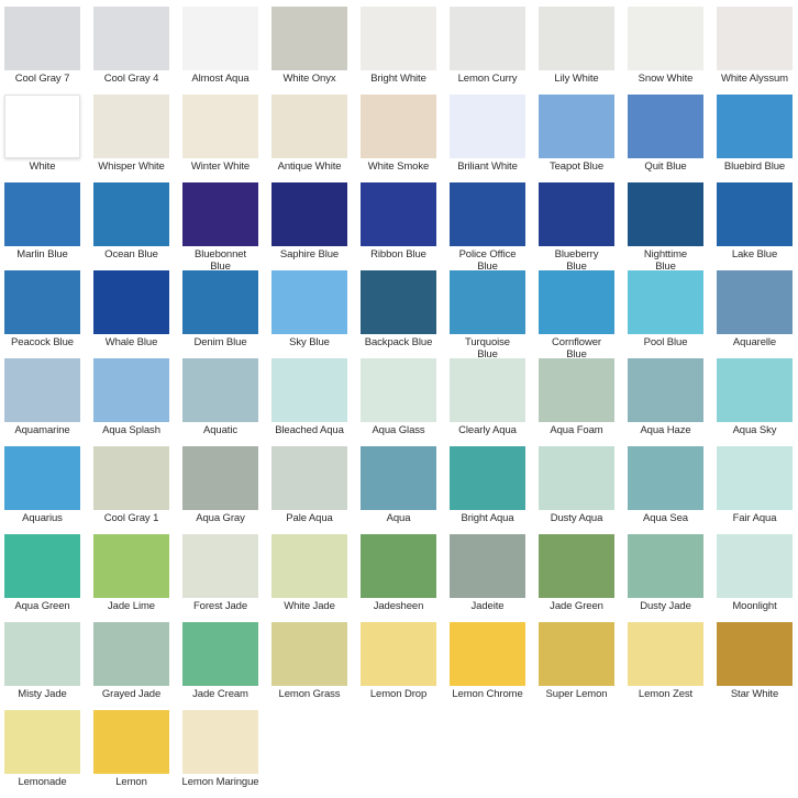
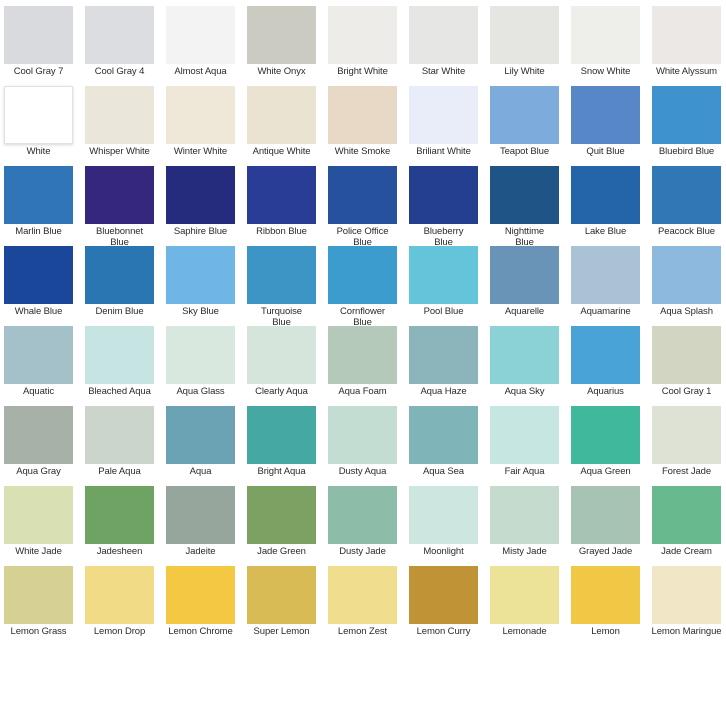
  Cool Gray 7
  Cool Gray 4
  Almost Aqua
  White Onyx
  Bright White
- Lemon Curry
+ Star White
  Lily White
  Snow White
  White Alyssum
  White
  Whisper White
  Winter White
  Antique White
  White Smoke
  Briliant White
  Teapot Blue
  Quit Blue
  Bluebird Blue
  Marlin Blue
- Ocean Blue
  Bluebonnet
  Blue
  Saphire Blue
  Ribbon Blue
  Police Office
  Blue
  Blueberry
  Blue
  Nighttime
  Blue
  Lake Blue
  Peacock Blue
  Whale Blue
  Denim Blue
  Sky Blue
- Backpack Blue
  Turquoise
  Blue
  Cornflower
  Blue
  Pool Blue
  Aquarelle
  Aquamarine
  Aqua Splash
  Aquatic
  Bleached Aqua
  Aqua Glass
  Clearly Aqua
  Aqua Foam
  Aqua Haze
  Aqua Sky
  Aquarius
  Cool Gray 1
  Aqua Gray
  Pale Aqua
  Aqua
  Bright Aqua
  Dusty Aqua
  Aqua Sea
  Fair Aqua
  Aqua Green
- Jade Lime
  Forest Jade
  White Jade
  Jadesheen
  Jadeite
  Jade Green
  Dusty Jade
  Moonlight
  Misty Jade
  Grayed Jade
  Jade Cream
  Lemon Grass
  Lemon Drop
  Lemon Chrome
  Super Lemon
  Lemon Zest
- Star White
+ Lemon Curry
  Lemonade
  Lemon
  Lemon Maringue
